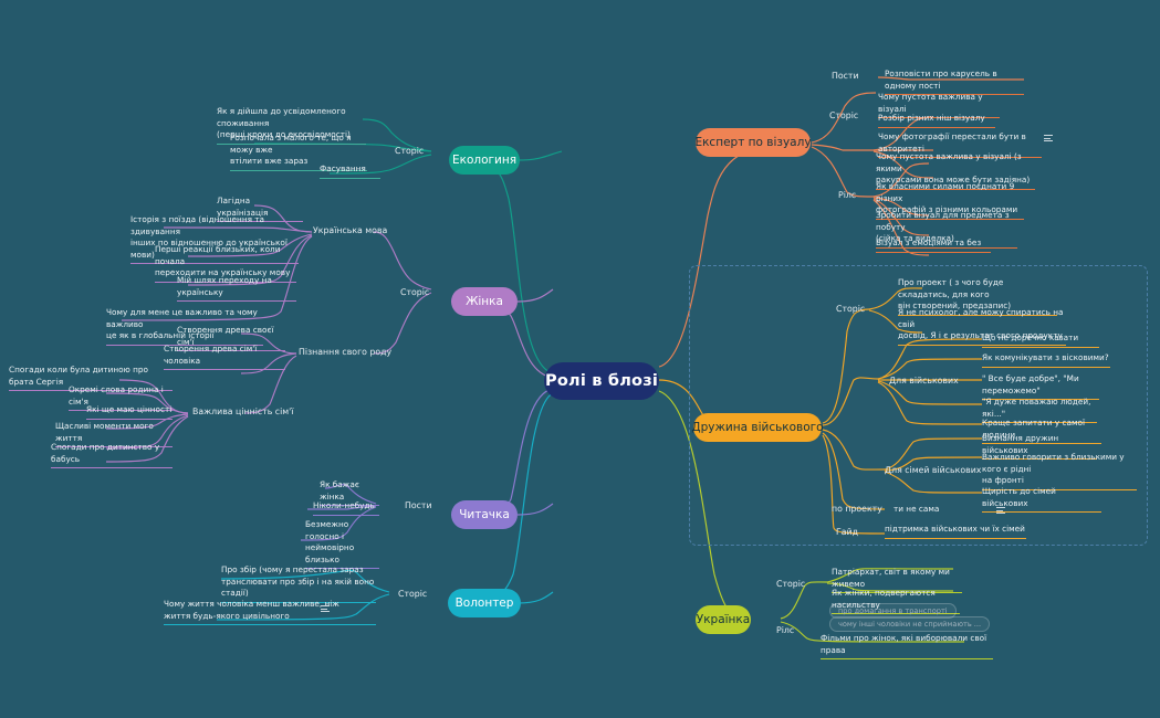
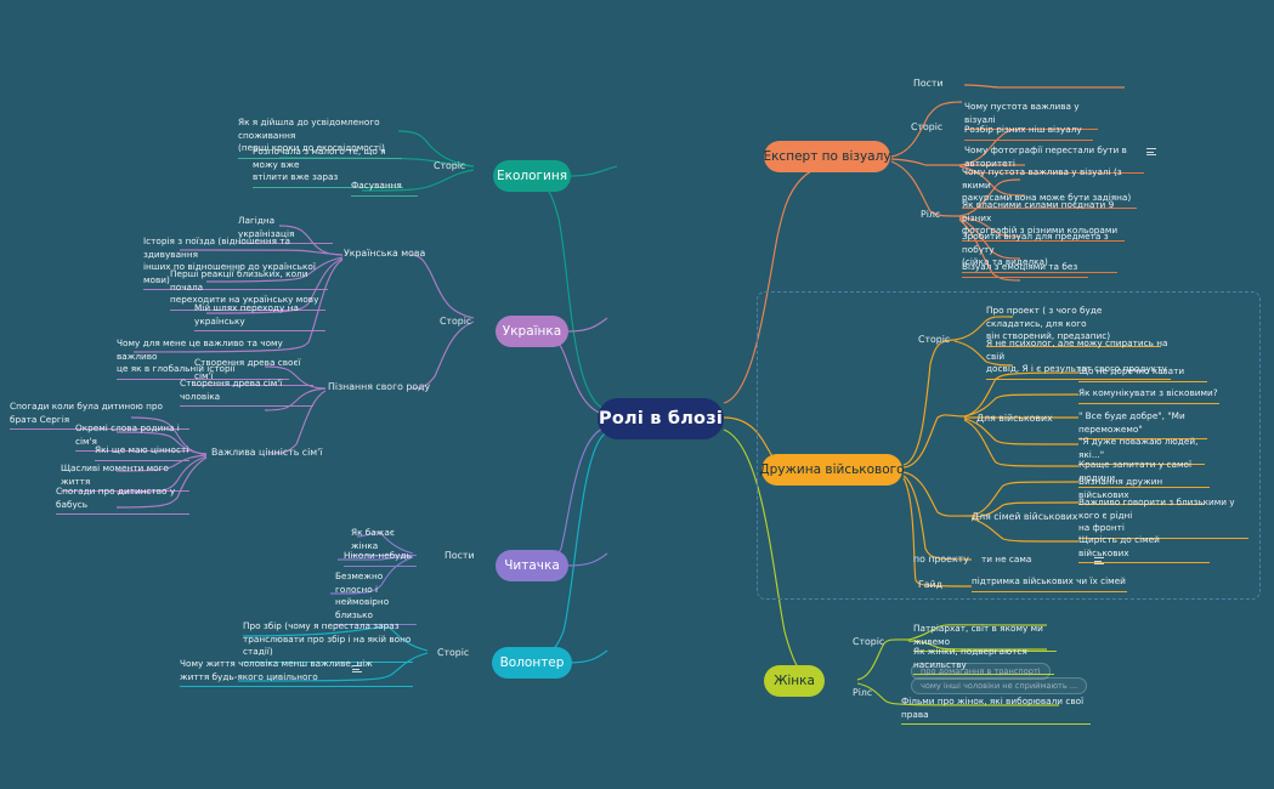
  Ролі в блозі
  Екологиня
- Жінка
+ Українка
  Читачка
  Волонтер
  Експерт по візуалу
  Дружина військового
- Українка
+ Жінка
  Сторіс
  Як я дійшла до усвідомленого споживання
  (перші кроки до екосвідомості)
  Розпочала з малого те, що я можу вже
  втілити вже зараз
  Фасування
  Сторіс
  Українська мова
  Лагідна українізація
  Історія з поїзда (відношення та здивування
  інших по відношенню до української мови)
  Перші реакції близьких, коли почала
  переходити на українську мову
  Мій шлях переходу на українську
  Чому для мене це важливо та чому важливо
  це як в глобальній історії
  Пізнання свого роду
  Створення древа своєї сім'ї
  Створення древа сім'ї чоловіка
  Важлива цінність сім'ї
  Спогади коли була дитиною про брата Сергія
  Окремі слова родина і сім'я
  Які ще маю цінності
  Щасливі моменти мого життя
  Спогади про дитинство у бабусь
  Пости
  Як бажає жінка
  Ніколи-небудь
  Безмежно голосно і
  неймовірно близько
  Сторіс
  Про збір (чому я перестала зараз
  транслювати про збір і на якій воно стадії)
  Чому життя чоловіка менш важливе, ніж
  життя будь-якого цивільного
  Пости
- Розповісти про карусель в одному пості
  Сторіс
  Чому пустота важлива у візуалі
  Розбір різних ніш візуалу
  Чому фотографії перестали бути в авторитеті
  Рілс
  Чому пустота важлива у візуалі (з якими
  ракурсами вона може бути задіяна)
  Як власними силами поєднати 9 різних
  фотографій з різними кольорами
  Зробити візуал для предмета з побуту
  (сійка та виделка)
  Візуал з емоціями та без
  Сторіс
  Про проект ( з чого буде складатись, для кого
  він створений, предзапис)
  Я не психолог, але можу спиратись на свій
  досвід, Я і є результат свого продукту
  Для військових
  Що не доречно казати
  Як комунікувати з вісковими?
  " Все буде добре", "Ми переможемо"
  "Я дуже поважаю людей, які..."
  Краще запитати у самої людини
  Для сімей військових
  Визнання дружин військових
  Важливо говорити з близькими у кого є рідні
  на фронті
  Щирість до сімей військових
  по проекту
  ти не сама
  Гайд
  підтримка військових чи їх сімей
  Сторіс
  Патріархат, світ в якому ми живемо
  Як жінки, подвергаются насильству
  про домагання в транспорті
  чому інші чоловіки не сприймають ...
  Рілс
  Фільми про жінок, які виборювали свої права
